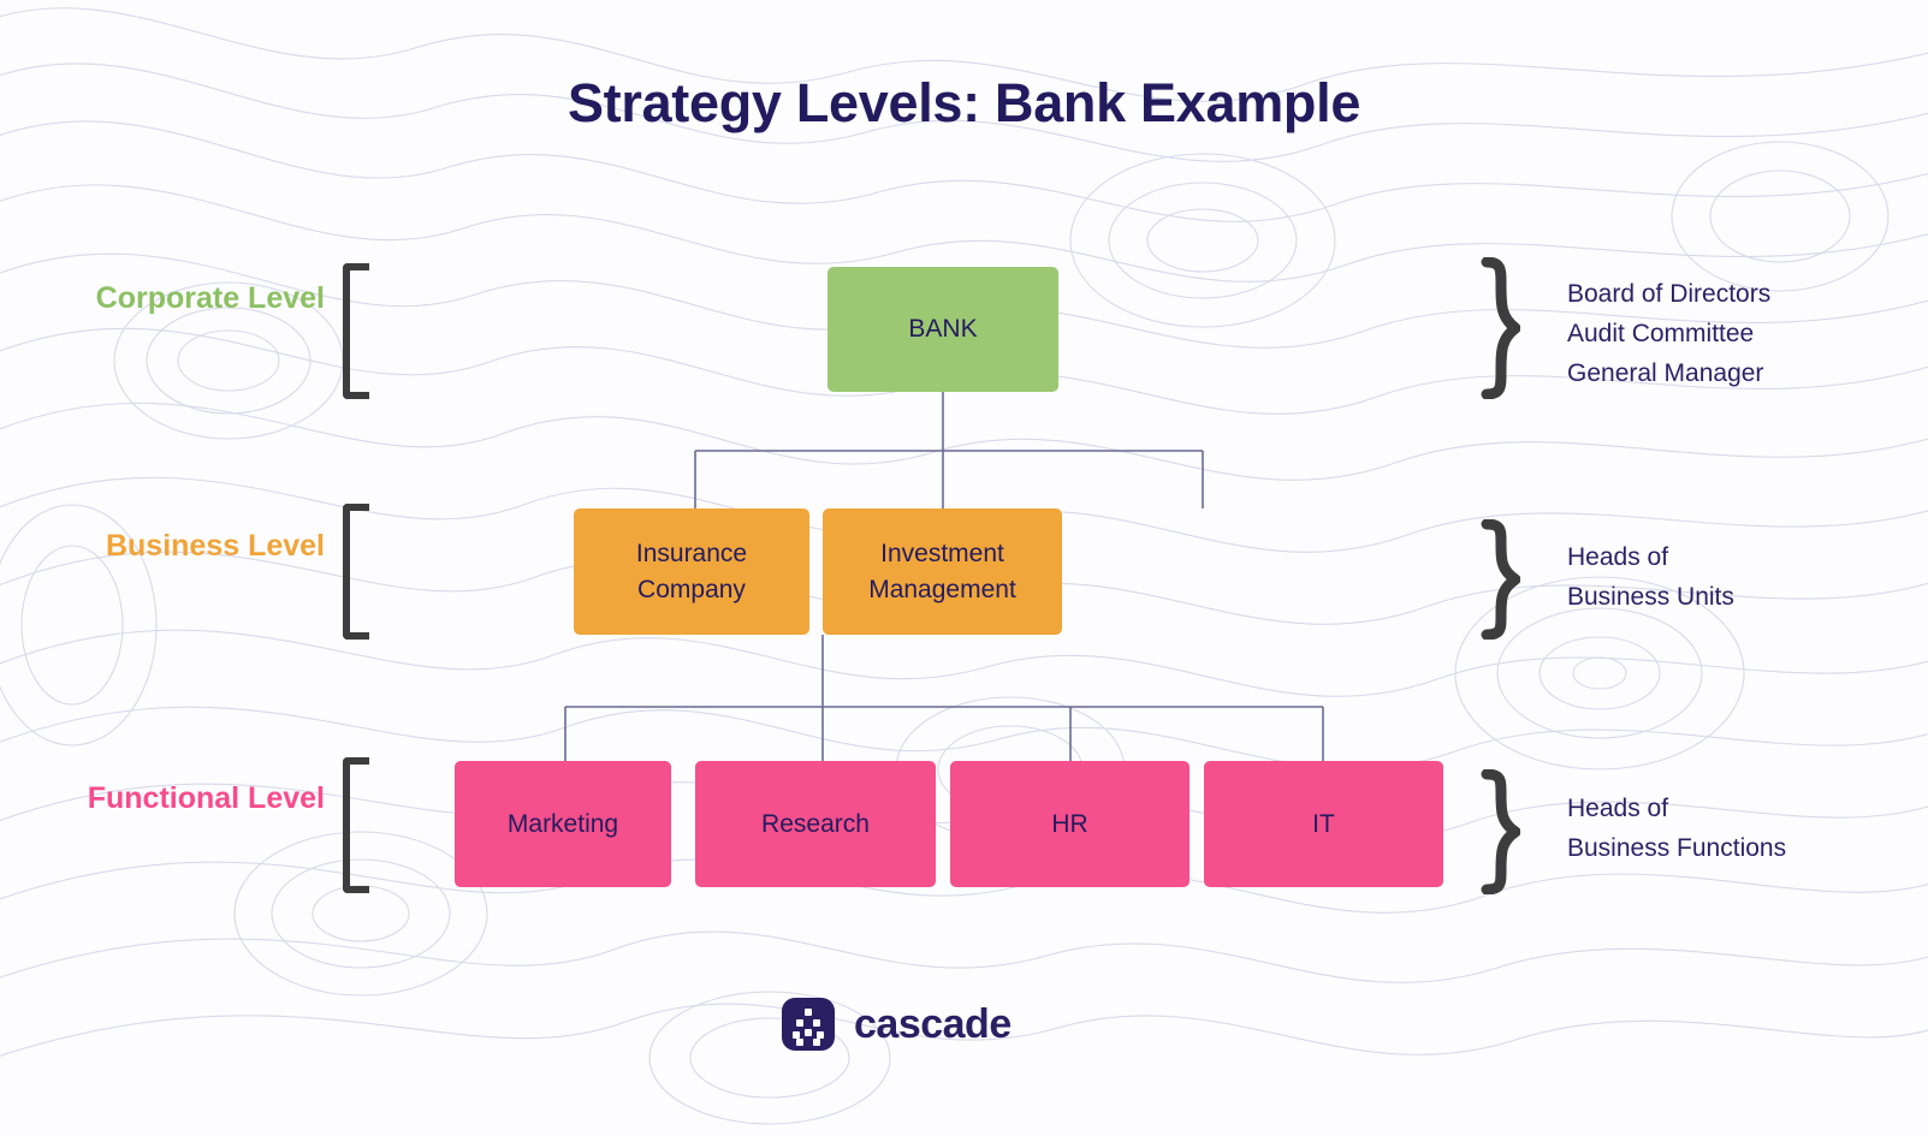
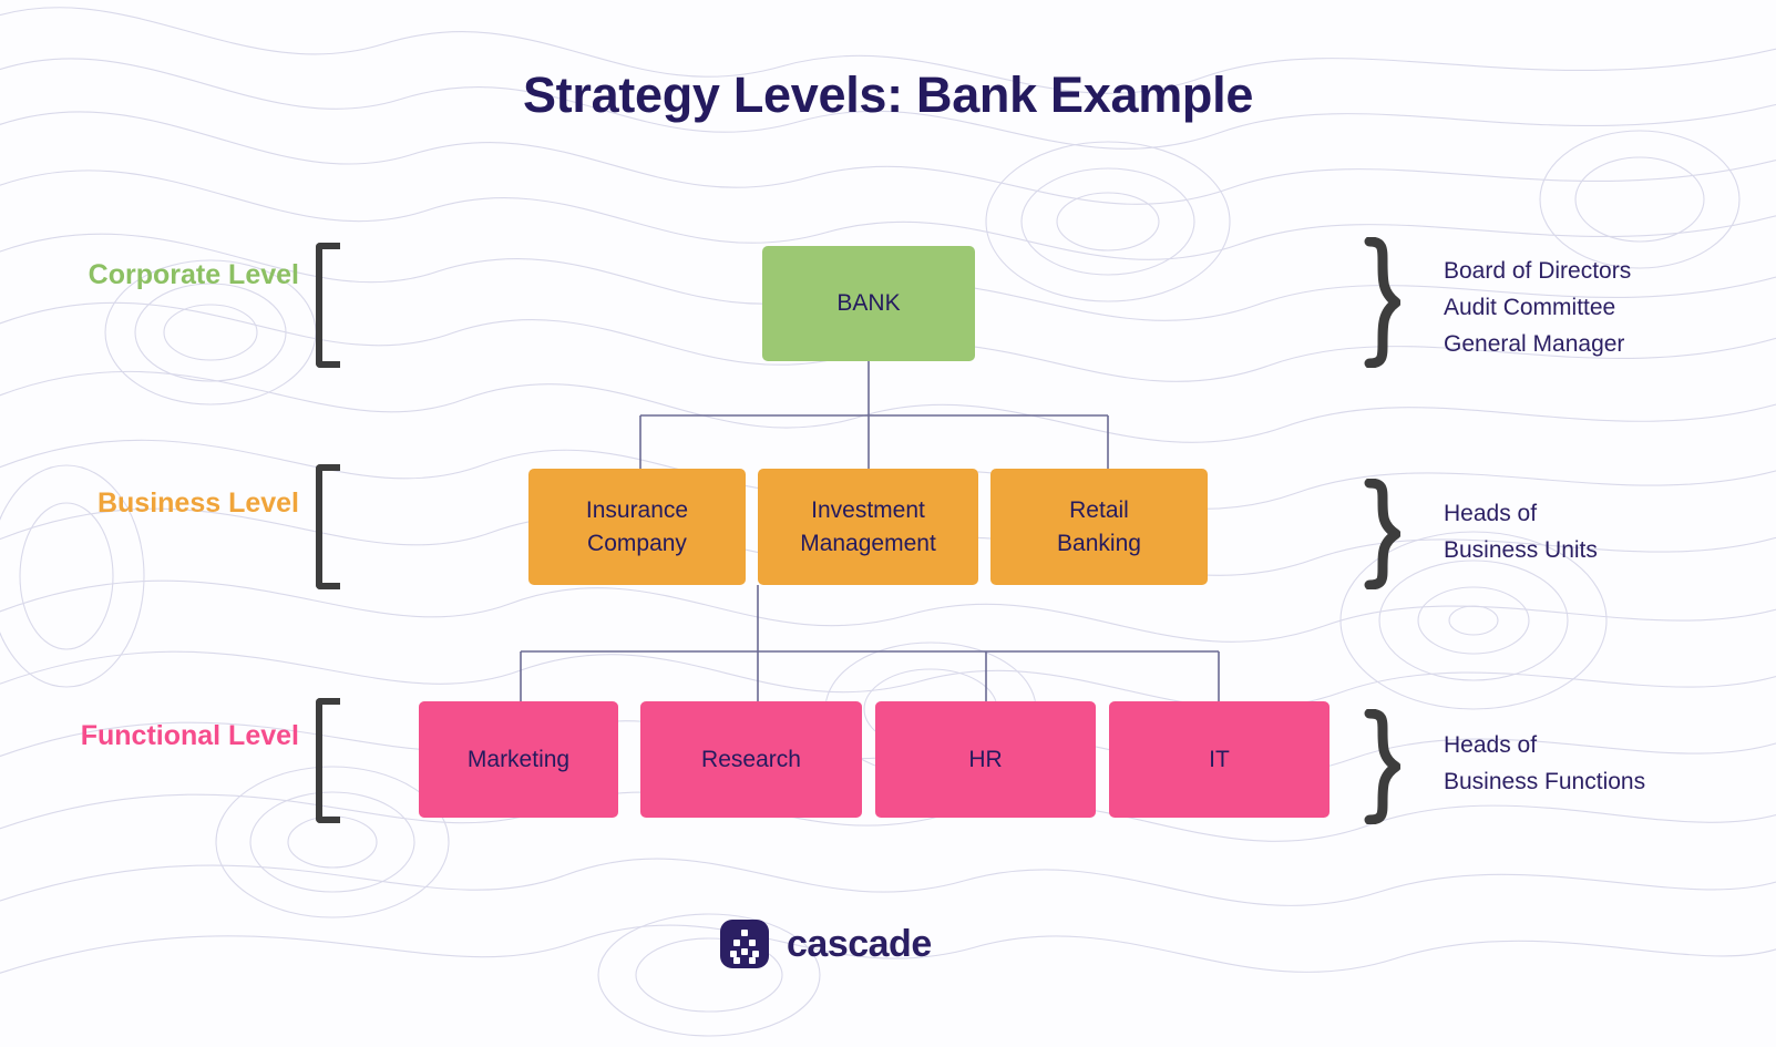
  Strategy Levels: Bank Example
  Corporate Level
  Business Level
  Functional Level
  BANK
  Insurance
  Company
  Investment
  Management
+ Retail
+ Banking
  Marketing
  Research
  HR
  IT
  Board of Directors
  Audit Committee
  General Manager
  Heads of
  Business Units
  Heads of
  Business Functions
  cascade
